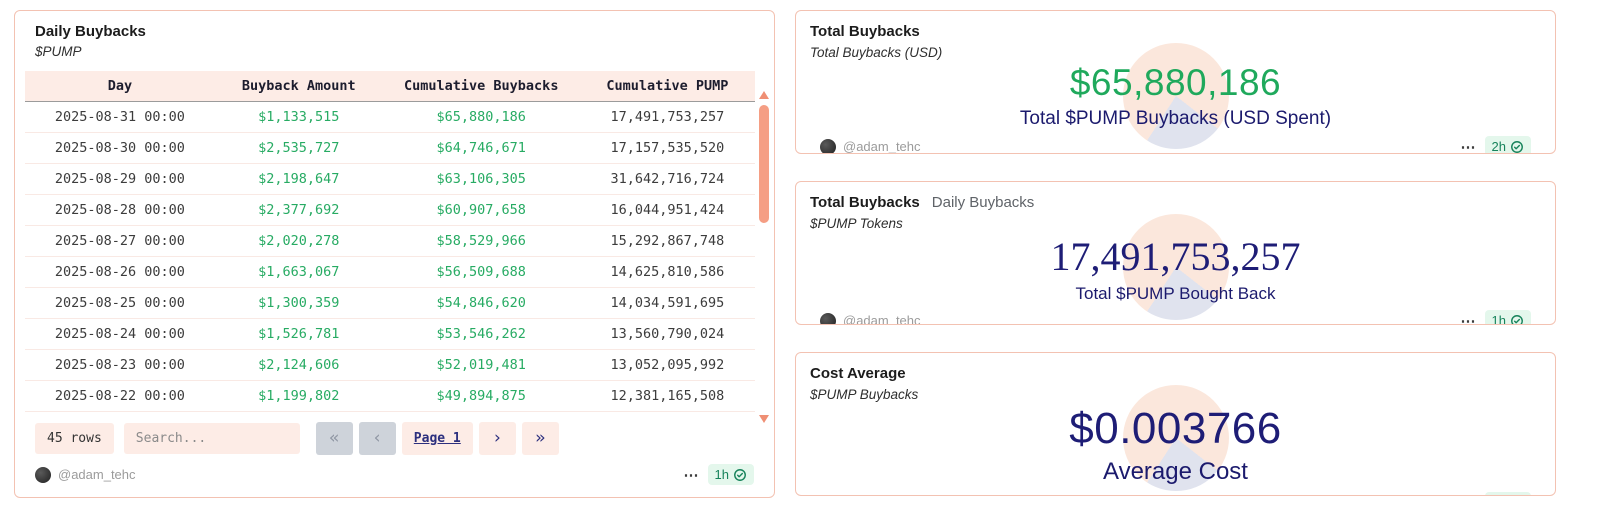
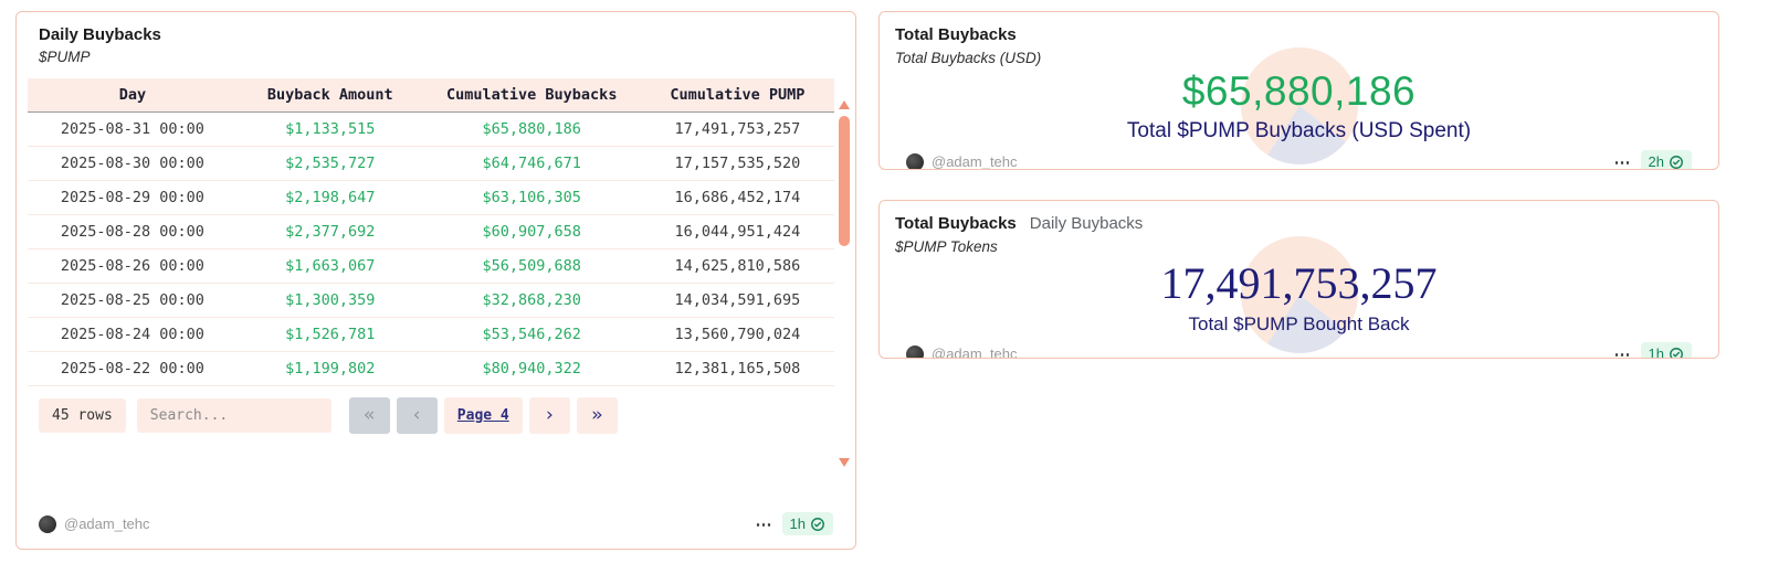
  Daily Buybacks
  $PUMP
  Day	Buyback Amount	Cumulative Buybacks	Cumulative PUMP
  2025-08-31 00:00	$1,133,515	$65,880,186	17,491,753,257
  2025-08-30 00:00	$2,535,727	$64,746,671	17,157,535,520
- 2025-08-29 00:00	$2,198,647	$63,106,305	31,642,716,724
+ 2025-08-29 00:00	$2,198,647	$63,106,305	16,686,452,174
  2025-08-28 00:00	$2,377,692	$60,907,658	16,044,951,424
- 2025-08-27 00:00	$2,020,278	$58,529,966	15,292,867,748
  2025-08-26 00:00	$1,663,067	$56,509,688	14,625,810,586
- 2025-08-25 00:00	$1,300,359	$54,846,620	14,034,591,695
+ 2025-08-25 00:00	$1,300,359	$32,868,230	14,034,591,695
  2025-08-24 00:00	$1,526,781	$53,546,262	13,560,790,024
- 2025-08-23 00:00	$2,124,606	$52,019,481	13,052,095,992
- 2025-08-22 00:00	$1,199,802	$49,894,875	12,381,165,508
+ 2025-08-22 00:00	$1,199,802	$80,940,322	12,381,165,508
  45 rows
  Search...
  «
  ‹
- Page 1
+ Page 4
  ›
  »
  @adam_tehc
  ⋯
  1h
  Total Buybacks
  Total Buybacks (USD)
  $65,880,186
  Total $PUMP Buybacks (USD Spent)
  @adam_tehc
  ⋯
  2h
  Total Buybacks Daily Buybacks
  $PUMP Tokens
  17,491,753,257
  Total $PUMP Bought Back
  @adam_tehc
  ⋯
  1h
- Cost Average
- $PUMP Buybacks
- $0.003766
- Average Cost
